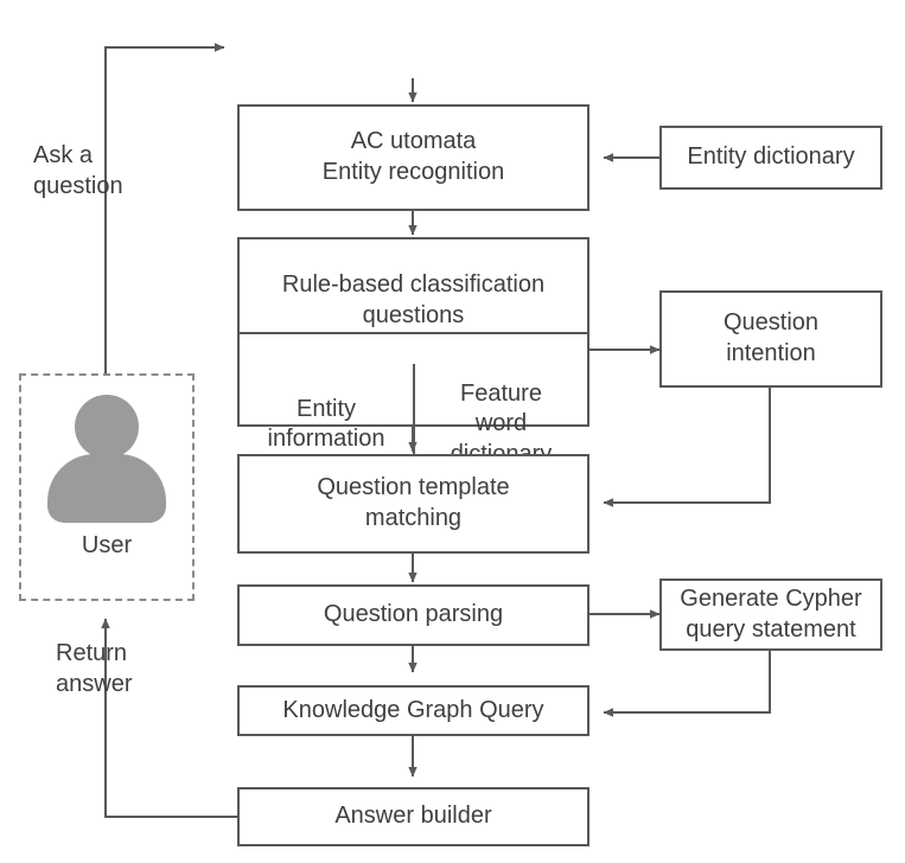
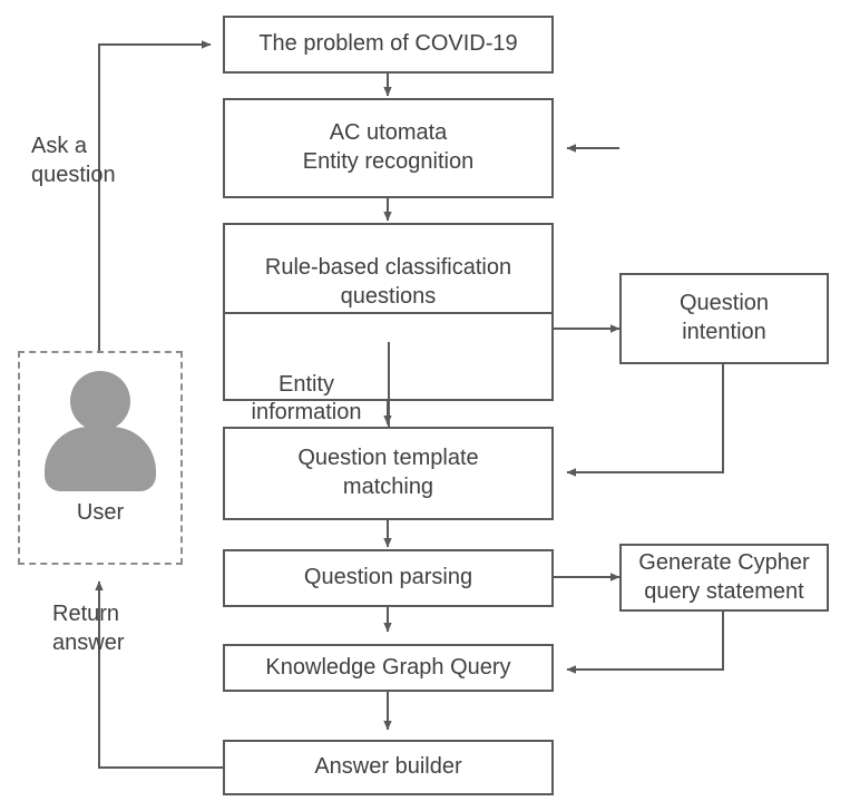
+ The problem of COVID-19
  AC utomata
  Entity recognition
- Entity dictionary
  Rule-based classification
  questions
  Entity
  information
- Feature
- word
  Question
  intention
  Question template
  matching
  Question parsing
  Generate Cypher
  query statement
  Knowledge Graph Query
  Answer builder
  User
  Ask a
  question
  Return
  answer
